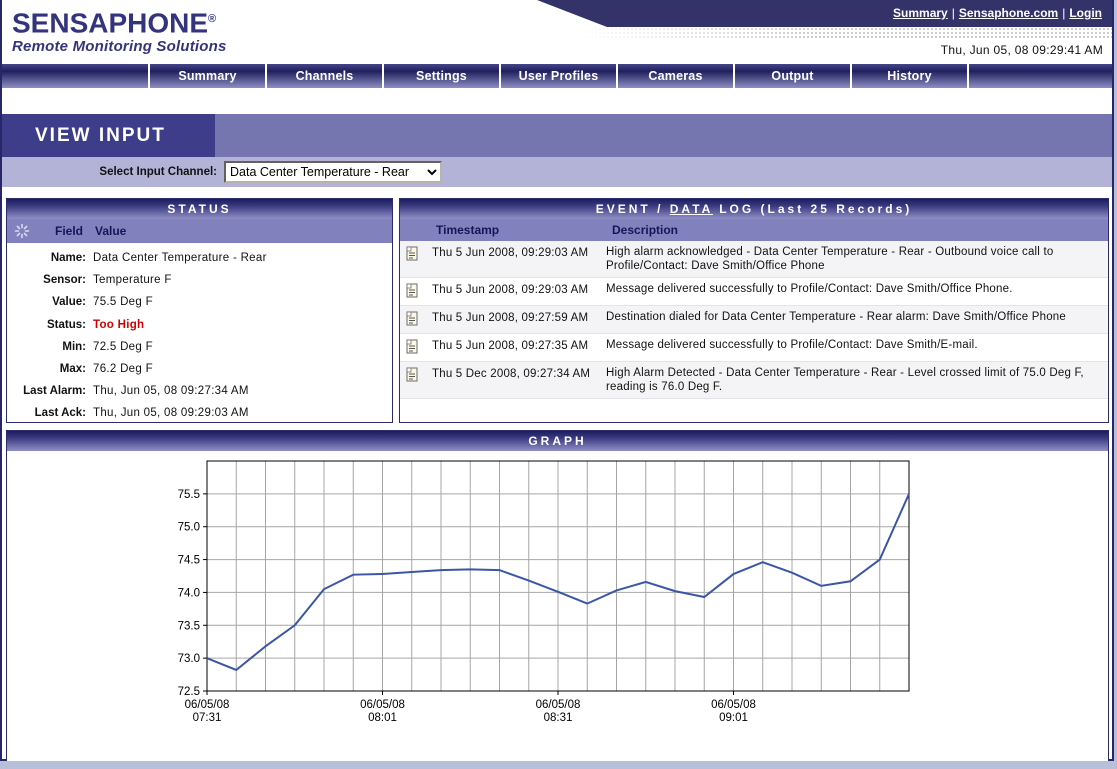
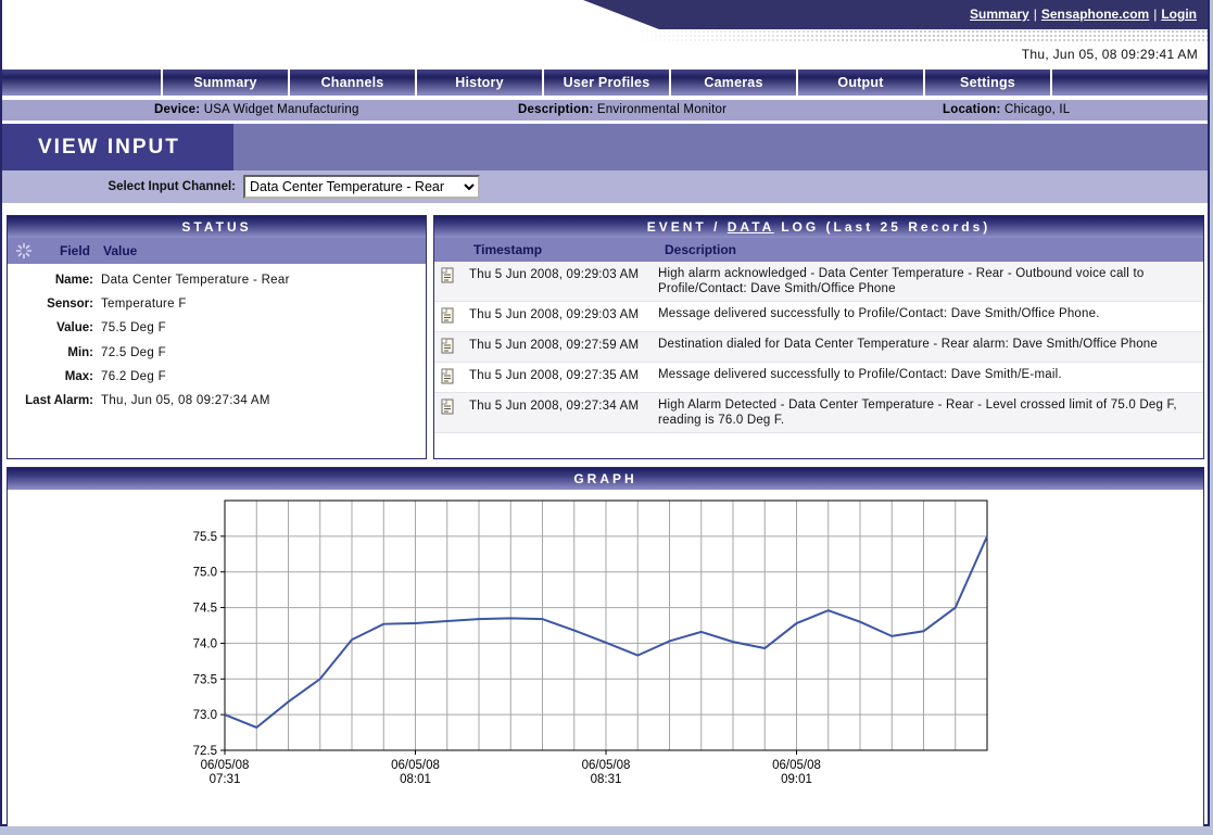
- SENSAPHONE®
- Remote Monitoring Solutions
  Summary | Sensaphone.com | Login
  Thu, Jun 05, 08 09:29:41 AM
  Summary
  Channels
- Settings
+ History
  User Profiles
  Cameras
  Output
- History
+ Settings
+ Device: USA Widget Manufacturing
+ Description: Environmental Monitor
+ Location: Chicago, IL
  VIEW INPUT
  Select Input Channel:
  Data Center Temperature - Rear
  STATUS
  Field
  Value
  Name:
  Data Center Temperature - Rear
  Sensor:
  Temperature F
  Value:
  75.5 Deg F
- Status:
- Too High
  Min:
  72.5 Deg F
  Max:
  76.2 Deg F
  Last Alarm:
  Thu, Jun 05, 08 09:27:34 AM
- Last Ack:
- Thu, Jun 05, 08 09:29:03 AM
  EVENT / DATA LOG (Last 25 Records)
  Timestamp
  Description
  Thu 5 Jun 2008, 09:29:03 AM
  High alarm acknowledged - Data Center Temperature - Rear - Outbound voice call to Profile/Contact: Dave Smith/Office Phone
  Thu 5 Jun 2008, 09:29:03 AM
  Message delivered successfully to Profile/Contact: Dave Smith/Office Phone.
  Thu 5 Jun 2008, 09:27:59 AM
  Destination dialed for Data Center Temperature - Rear alarm: Dave Smith/Office Phone
  Thu 5 Jun 2008, 09:27:35 AM
  Message delivered successfully to Profile/Contact: Dave Smith/E-mail.
- Thu 5 Dec 2008, 09:27:34 AM
+ Thu 5 Jun 2008, 09:27:34 AM
  High Alarm Detected - Data Center Temperature - Rear - Level crossed limit of 75.0 Deg F, reading is 76.0 Deg F.
  GRAPH
  72.5
  73.0
  73.5
  74.0
  74.5
  75.0
  75.5
  06/05/08
  07:31
  06/05/08
  08:01
  06/05/08
  08:31
  06/05/08
  09:01
